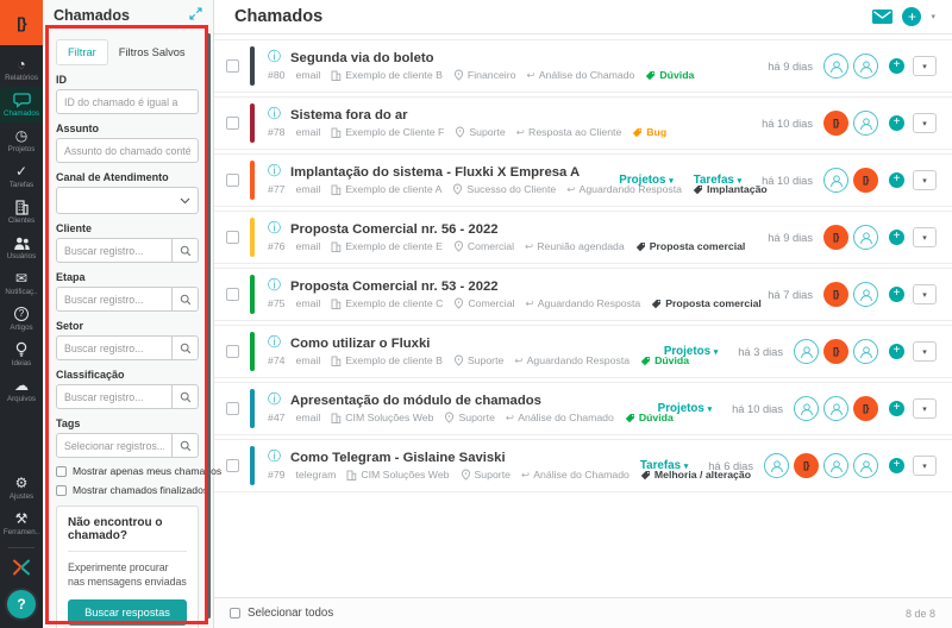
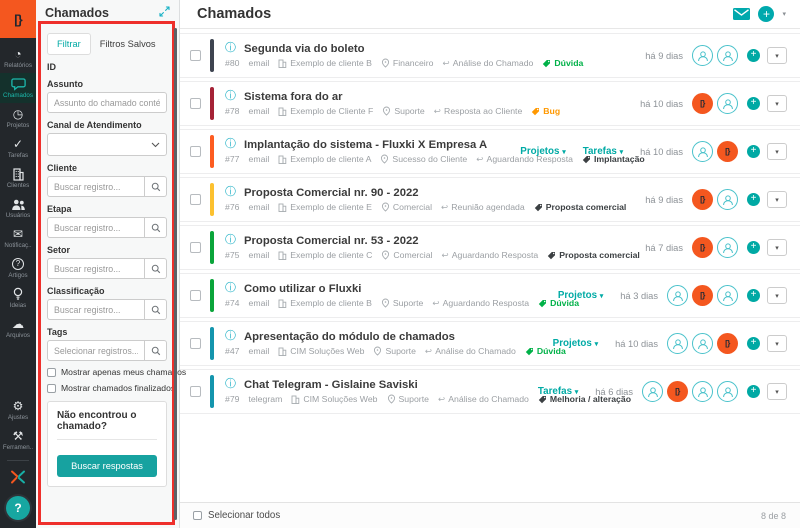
  [}
  ◔
  ◷
  ✓
  ✉
  ?
  ☁
  ⚙
  ⚒
  ?
  Chamados
  Filtrar
  Filtros Salvos
  ID
- ID do chamado é igual a
  Assunto
  Assunto do chamado conté
  Canal de Atendimento
  Cliente
  Buscar registro...
  Etapa
  Buscar registro...
  Setor
  Buscar registro...
  Classificação
  Buscar registro...
  Tags
  Selecionar registros...
  Mostrar apenas meus chamaos
  Mostrar chamados finalizado
  Não encontrou o chamado?
- Experimente procurar nas mensagens enviadas
  Buscar respostas
  Chamados
  +
  ⓘ
  Segunda via do boleto
  #80
  email
  Exemplo de cliente B
  Financeiro
  ↩
  Análise do Chamado
  Dúvida
  há 9 dias
  +
  ⓘ
  Sistema fora do ar
  #78
  email
  Exemplo de Cliente F
  Suporte
  ↩
  Resposta ao Cliente
  Bug
  há 10 dias
  [}
  +
  ⓘ
  Implantação do sistema - Fluxki X Empresa A
  #77
  email
  Exemplo de cliente A
  Sucesso do Cliente
  ↩
  Aguardando Resposta
  Implantação
  Projetos
  Tarefas
  há 10 dias
  [}
  +
  ⓘ
- Proposta Comercial nr. 56 - 2022
+ Proposta Comercial nr. 90 - 2022
  #76
  email
  Exemplo de cliente E
  Comercial
  ↩
  Reunião agendada
  Proposta comercial
  há 9 dias
  [}
  +
  ⓘ
  Proposta Comercial nr. 53 - 2022
  #75
  email
  Exemplo de cliente C
  Comercial
  ↩
  Aguardando Resposta
  Proposta comercial
  há 7 dias
  [}
  +
  ⓘ
  Como utilizar o Fluxki
  #74
  email
  Exemplo de cliente B
  Suporte
  ↩
  Aguardando Resposta
  Dúvida
  Projetos
  há 3 dias
  [}
  +
  ⓘ
  Apresentação do módulo de chamados
  #47
  email
  CIM Soluções Web
  Suporte
  ↩
  Análise do Chamado
  Dúvida
  Projetos
  há 10 dias
  [}
  +
  ⓘ
- Como Telegram - Gislaine Saviski
+ Chat Telegram - Gislaine Saviski
  #79
  telegram
  CIM Soluções Web
  Suporte
  ↩
  Análise do Chamado
  Melhoria / alteração
  Tarefas
  há 6 dias
  [}
  +
  Selecionar todos
  8 de 8
